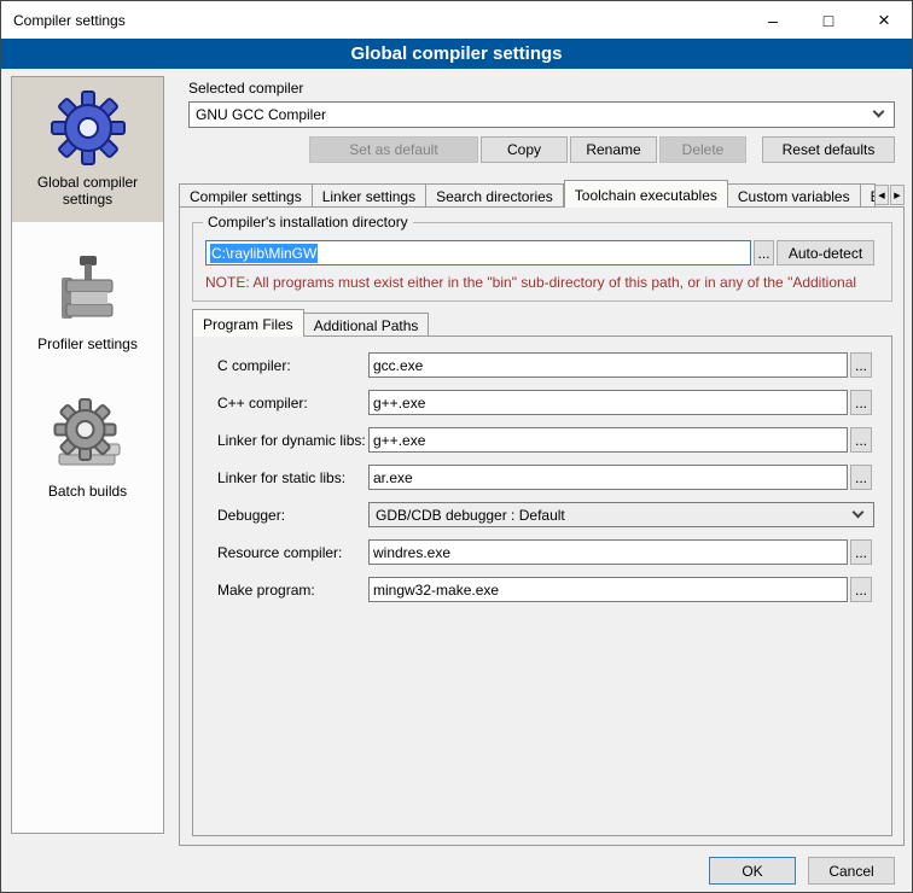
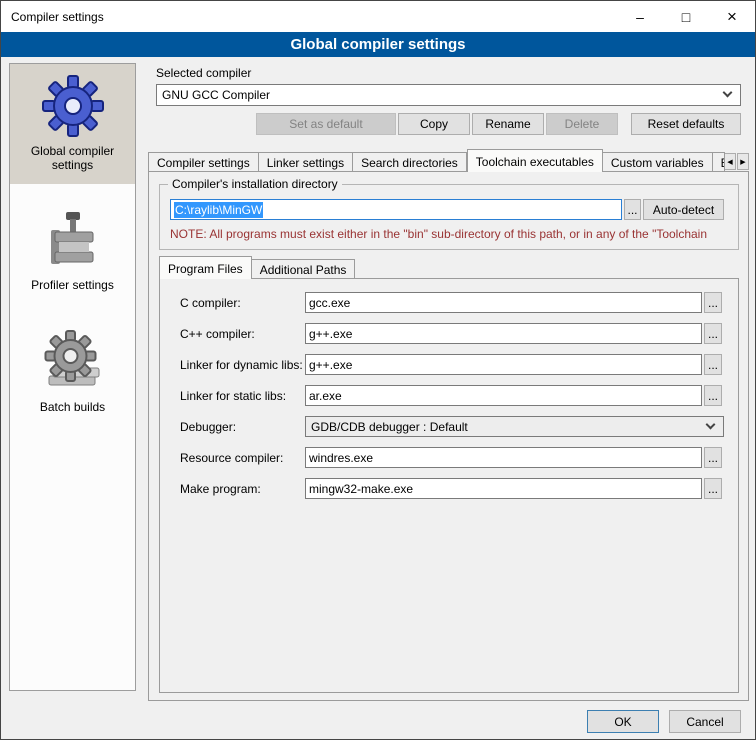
  Compiler settings
  –
  □
  ×
  Global compiler settings
  Global compiler settings
  Profiler settings
  Batch builds
  Selected compiler
  GNU GCC Compiler
  Set as default
  Copy
  Rename
  Delete
  Reset defaults
  Compiler settings
  Linker settings
  Search directories
  Toolchain executables
  Custom variables
  Compiler's installation directory
  C:\raylib\MinGW
  ...
  Auto-detect
- NOTE: All programs must exist either in the "bin" sub-directory of this path, or in any of the "Additional
+ NOTE: All programs must exist either in the "bin" sub-directory of this path, or in any of the "Toolchain
  Program Files
  Additional Paths
  C compiler:
  gcc.exe
  ...
  C++ compiler:
  g++.exe
  ...
  Linker for dynamic libs:
  g++.exe
  ...
  Linker for static libs:
  ar.exe
  ...
  Debugger:
  GDB/CDB debugger : Default
  Resource compiler:
  windres.exe
  ...
  Make program:
  mingw32-make.exe
  ...
  OK
  Cancel
